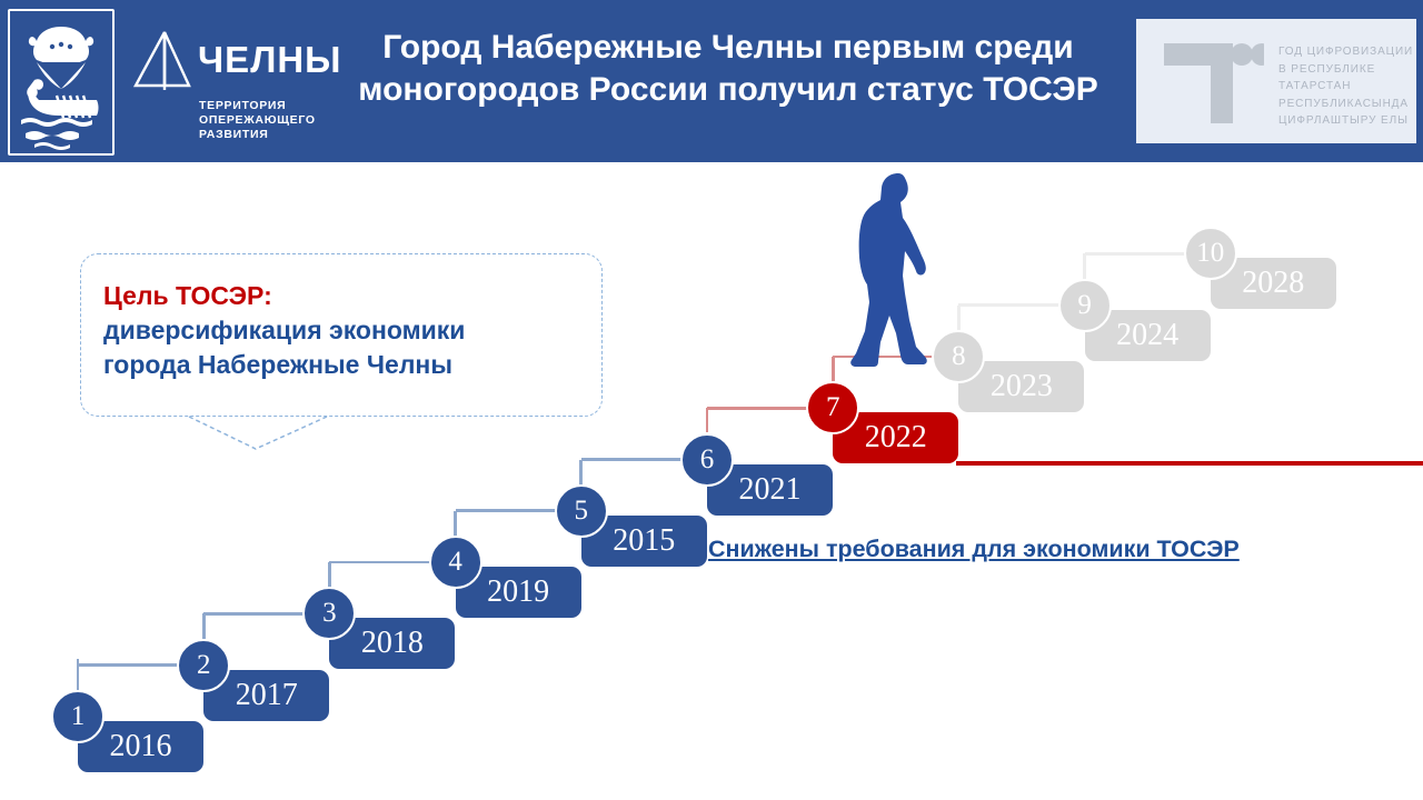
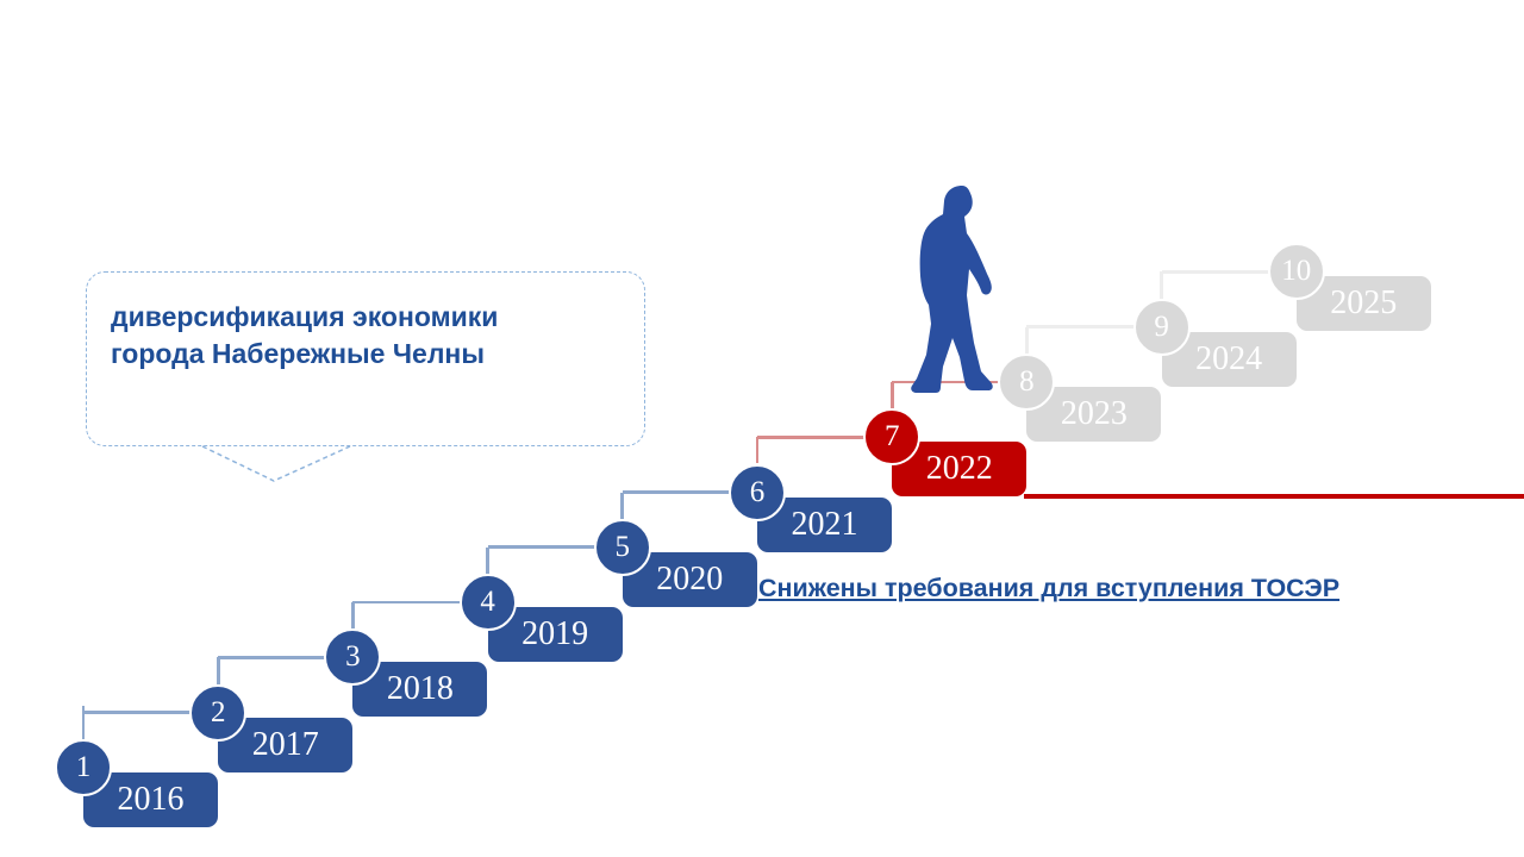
- ЧЕЛНЫ
- ТЕРРИТОРИЯ
- ОПЕРЕЖАЮЩЕГО
- РАЗВИТИЯ
- Город Набережные Челны первым среди
- моногородов России получил статус ТОСЭР
- ГОД ЦИФРОВИЗАЦИИ
- В РЕСПУБЛИКЕ
- ТАТАРСТАН
- РЕСПУБЛИКАСЫНДА
- ЦИФРЛАШТЫРУ ЕЛЫ
- Цель ТОСЭР:
  диверсификация экономики
  города Набережные Челны
  2016
  1
  2017
  2
  2018
  3
  2019
  4
- 2015
+ 2020
  5
  2021
  6
  2022
  7
  2023
  8
  2024
  9
- 2028
+ 2025
  10
- Снижены требования для экономики ТОСЭР
+ Снижены требования для вступления ТОСЭР
